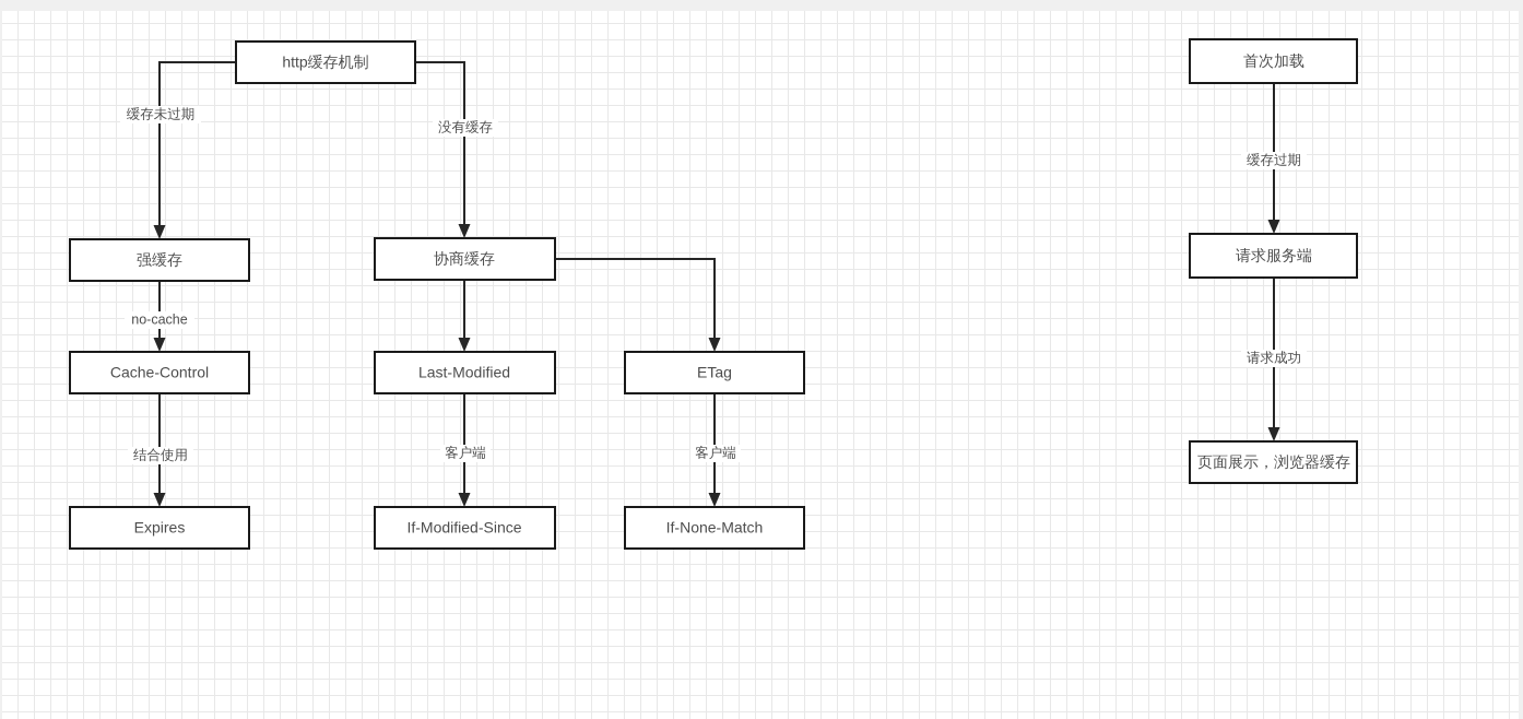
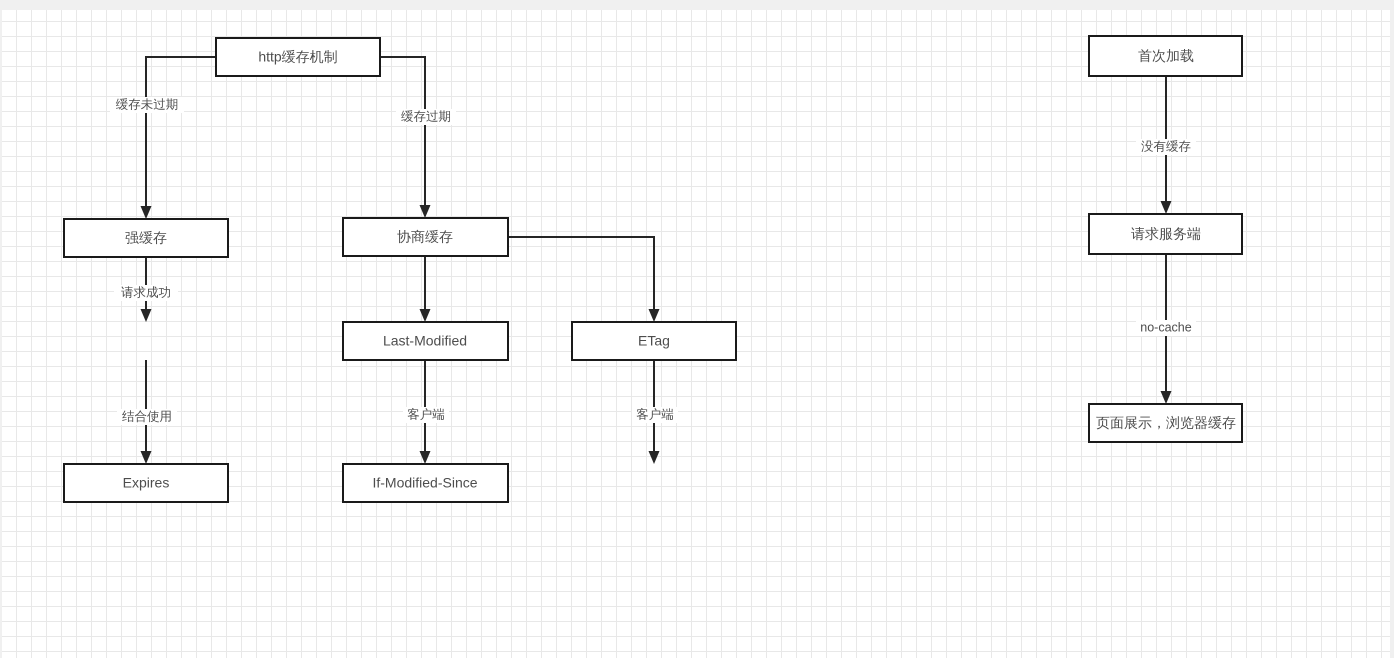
  http缓存机制
  强缓存
- Cache-Control
  Expires
  协商缓存
  Last-Modified
  If-Modified-Since
  ETag
- If-None-Match
  首次加载
  请求服务端
  页面展示，浏览器缓存
  缓存未过期
- 没有缓存
+ 缓存过期
- no-cache
+ 请求成功
  结合使用
  客户端
  客户端
- 缓存过期
+ 没有缓存
- 请求成功
+ no-cache
